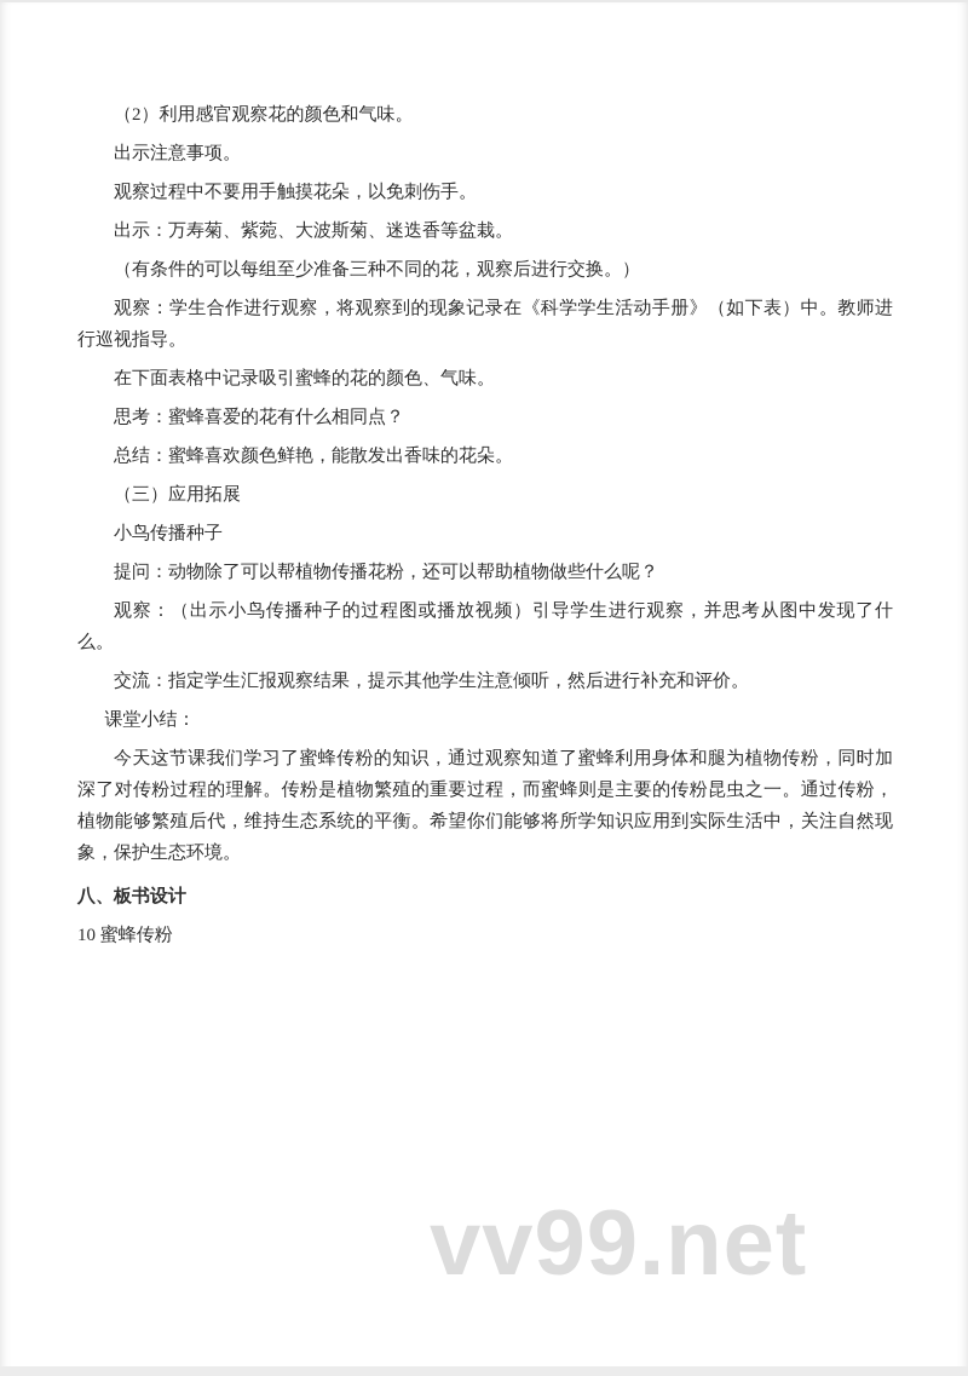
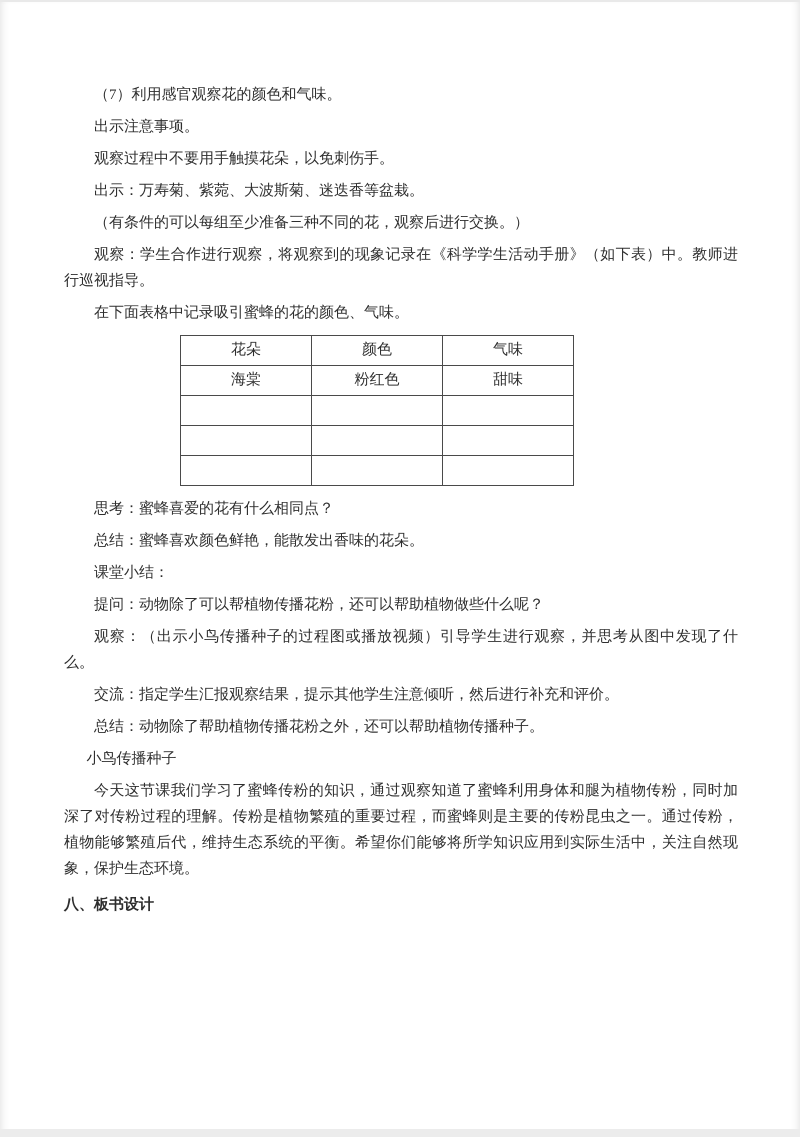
- （2）利用感官观察花的颜色和气味。
+ （7）利用感官观察花的颜色和气味。
  出示注意事项。
  观察过程中不要用手触摸花朵，以免刺伤手。
  出示：万寿菊、紫菀、大波斯菊、迷迭香等盆栽。
  （有条件的可以每组至少准备三种不同的花，观察后进行交换。）
  观察：学生合作进行观察，将观察到的现象记录在《科学学生活动手册》（如下表）中。教师进行巡视指导。
  在下面表格中记录吸引蜜蜂的花的颜色、气味。
+ 花朵	颜色	气味
+ 海棠	粉红色	甜味
  思考：蜜蜂喜爱的花有什么相同点？
  总结：蜜蜂喜欢颜色鲜艳，能散发出香味的花朵。
- （三）应用拓展
- 小鸟传播种子
+ 课堂小结：
  提问：动物除了可以帮植物传播花粉，还可以帮助植物做些什么呢？
  观察：（出示小鸟传播种子的过程图或播放视频）引导学生进行观察，并思考从图中发现了什么。
  交流：指定学生汇报观察结果，提示其他学生注意倾听，然后进行补充和评价。
+ 总结：动物除了帮助植物传播花粉之外，还可以帮助植物传播种子。
- 课堂小结：
+ 小鸟传播种子
  今天这节课我们学习了蜜蜂传粉的知识，通过观察知道了蜜蜂利用身体和腿为植物传粉，同时加深了对传粉过程的理解。传粉是植物繁殖的重要过程，而蜜蜂则是主要的传粉昆虫之一。通过传粉，植物能够繁殖后代，维持生态系统的平衡。希望你们能够将所学知识应用到实际生活中，关注自然现象，保护生态环境。
  八、板书设计
- 10 蜜蜂传粉
- vv99.net
